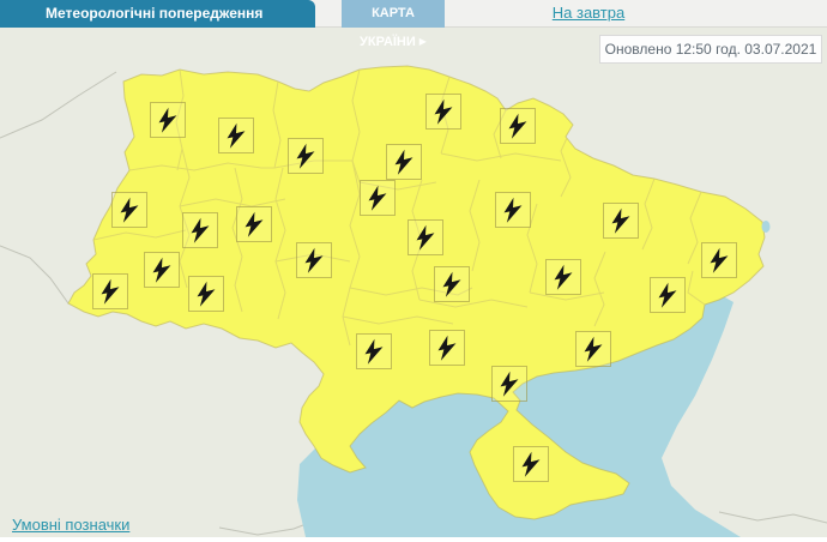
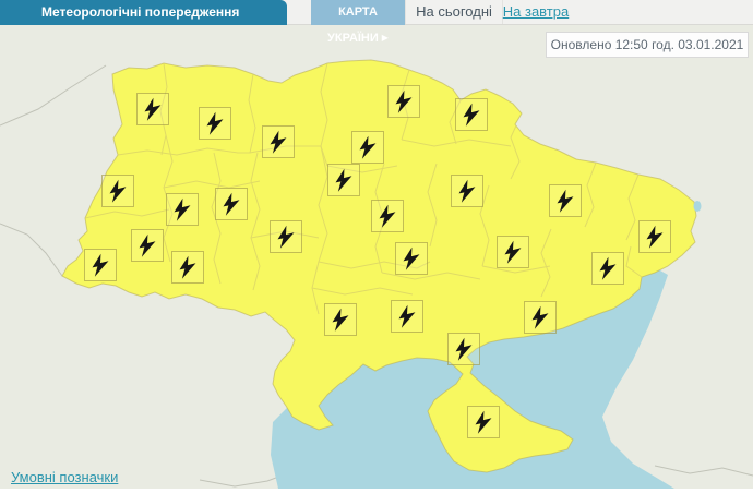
- Оновлено 12:50 год. 03.07.2021
+ Оновлено 12:50 год. 03.01.2021
  Умовні позначки
  Метеорологічні попередження
  КАРТА УКРАЇНИ ▶
+ На сьогодні
  На завтра
